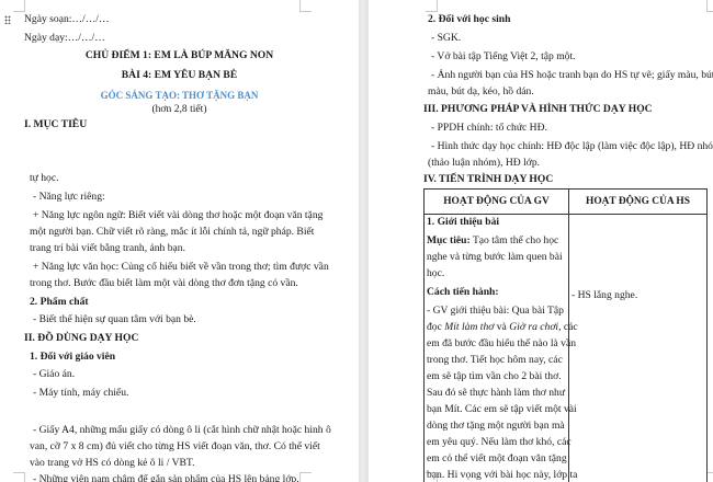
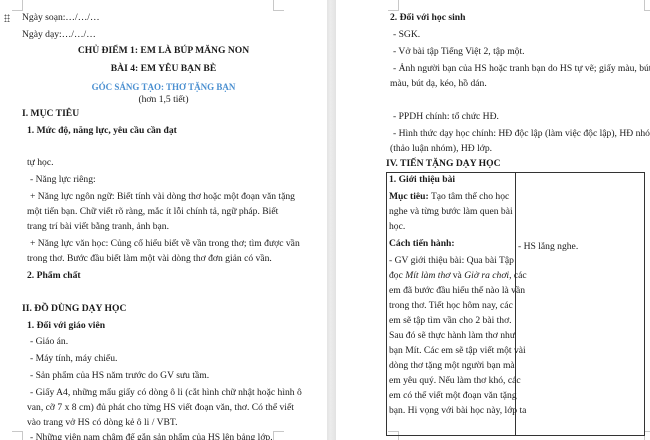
  Ngày soạn:…/…/…
  Ngày dạy:…/…/…
  CHỦ ĐIỂM 1: EM LÀ BÚP MĂNG NON
  BÀI 4: EM YÊU BẠN BÈ
  GÓC SÁNG TẠO: THƠ TẶNG BẠN
- (hơn 2,8 tiết)
+ (hơn 1,5 tiết)
  I. MỤC TIÊU
+ 1. Mức độ, năng lực, yêu cầu cần đạt
  tự học.
  - Năng lực riêng:
- + Năng lực ngôn ngữ: Biết viết vài dòng thơ hoặc một đoạn văn tặng
+ + Năng lực ngôn ngữ: Biết tính vài dòng thơ hoặc một đoạn văn tặng
- một người bạn. Chữ viết rõ ràng, mắc ít lỗi chính tả, ngữ pháp. Biết
+ một tiến bạn. Chữ viết rõ ràng, mắc ít lỗi chính tả, ngữ pháp. Biết
  trang trí bài viết bằng tranh, ảnh bạn.
  + Năng lực văn học: Củng cố hiểu biết về vần trong thơ; tìm được vần
- trong thơ. Bước đầu biết làm một vài dòng thơ đơn tặng có vần.
+ trong thơ. Bước đầu biết làm một vài dòng thơ đơn giản có vần.
  2. Phẩm chất
- - Biết thể hiện sự quan tâm với bạn bè.
  II. ĐỒ DÙNG DẠY HỌC
  1. Đối với giáo viên
  - Giáo án.
  - Máy tính, máy chiếu.
+ - Sản phẩm của HS năm trước do GV sưu tầm.
  - Giấy A4, những mẩu giấy có dòng ô li (cắt hình chữ nhật hoặc hình ô
- van, cỡ 7 x 8 cm) đủ viết cho từng HS viết đoạn văn, thơ. Có thể viết
+ van, cỡ 7 x 8 cm) đủ phát cho từng HS viết đoạn văn, thơ. Có thể viết
  vào trang vở HS có dòng kẻ ô li / VBT.
  - Những viên nam châm để gắn sản phẩm của HS lên bảng lớp.
  2. Đối với học sinh
  - SGK.
  - Vở bài tập Tiếng Việt 2, tập một.
  - Ảnh người bạn của HS hoặc tranh bạn do HS tự vẽ; giấy màu, bú
  màu, bút dạ, kéo, hồ dán.
- III. PHƯƠNG PHÁP VÀ HÌNH THỨC DẠY HỌC
  - PPDH chính: tổ chức HĐ.
  - Hình thức dạy học chính: HĐ độc lập (làm việc độc lập), HĐ nhó
  (thảo luận nhóm), HĐ lớp.
- IV. TIẾN TRÌNH DẠY HỌC
+ IV. TIẾN TẶNG DẠY HỌC
- HOẠT ĐỘNG CỦA GV	HOẠT ĐỘNG CỦA HS
  1. Giới thiệu bài Mục tiêu: Tạo tâm thế cho học nghe và từng bước làm quen bài học. Cách tiến hành: - GV giới thiệu bài: Qua bài Tập đọc Mít làm thơ và Giờ ra chơi, các em đã bước đầu hiểu thế nào là vần trong thơ. Tiết học hôm nay, các em sẽ tập tìm vần cho 2 bài thơ. Sau đó sẽ thực hành làm thơ như bạn Mít. Các em sẽ tập viết một vài dòng thơ tặng một người bạn mà em yêu quý. Nếu làm thơ khó, các em có thể viết một đoạn văn tặng bạn. Hi vọng với bài học này, lớp ta	- HS lắng nghe.
